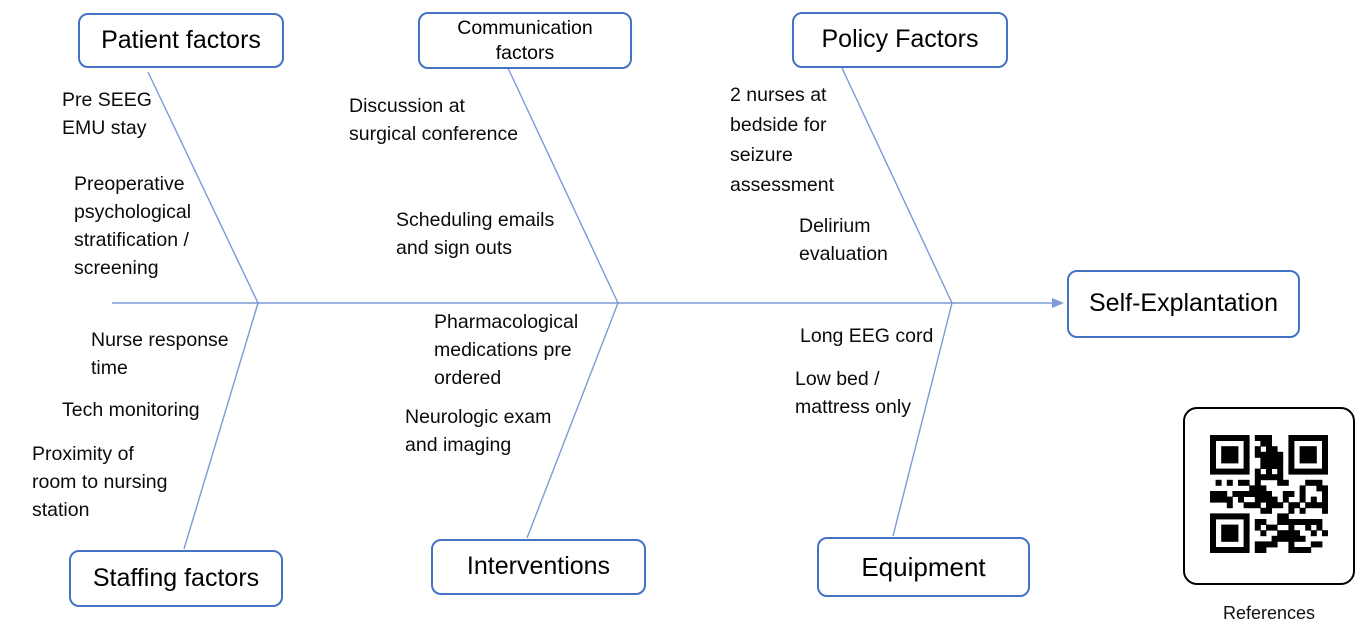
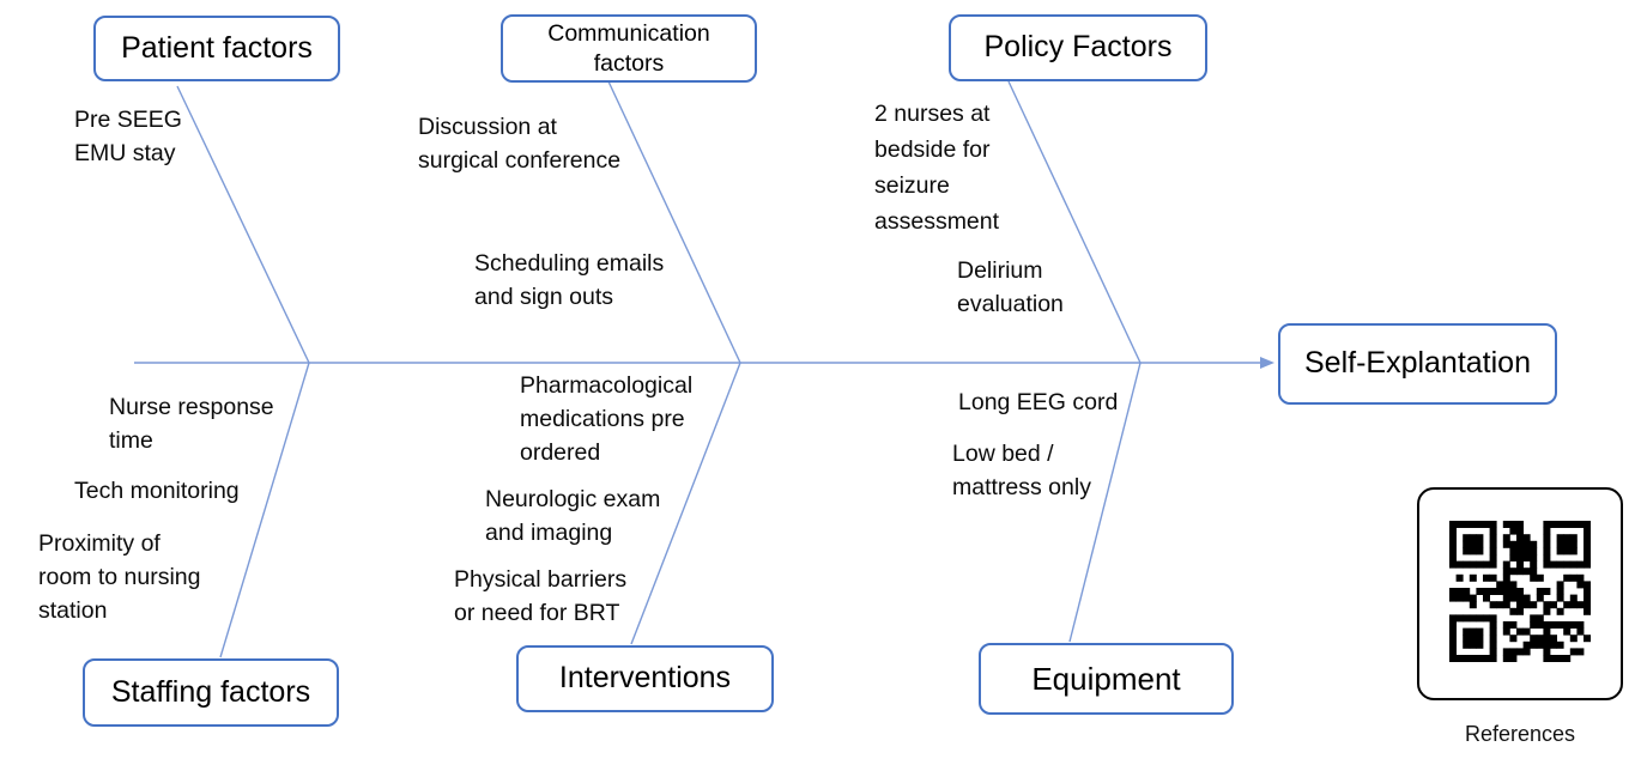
  Patient factors
  Communication
  factors
  Policy Factors
  Staffing factors
  Interventions
  Equipment
  Self-Explantation
  Pre SEEG
  EMU stay
- Preoperative
- psychological
- stratification /
- screening
  Discussion at
  surgical conference
  Scheduling emails
  and sign outs
  2 nurses at
  bedside for
  seizure
  assessment
  Delirium
  evaluation
  Nurse response
  time
  Tech monitoring
  Proximity of
  room to nursing
  station
  Pharmacological
  medications pre
  ordered
  Neurologic exam
  and imaging
+ Physical barriers
+ or need for BRT
  Long EEG cord
  Low bed /
  mattress only
  References
